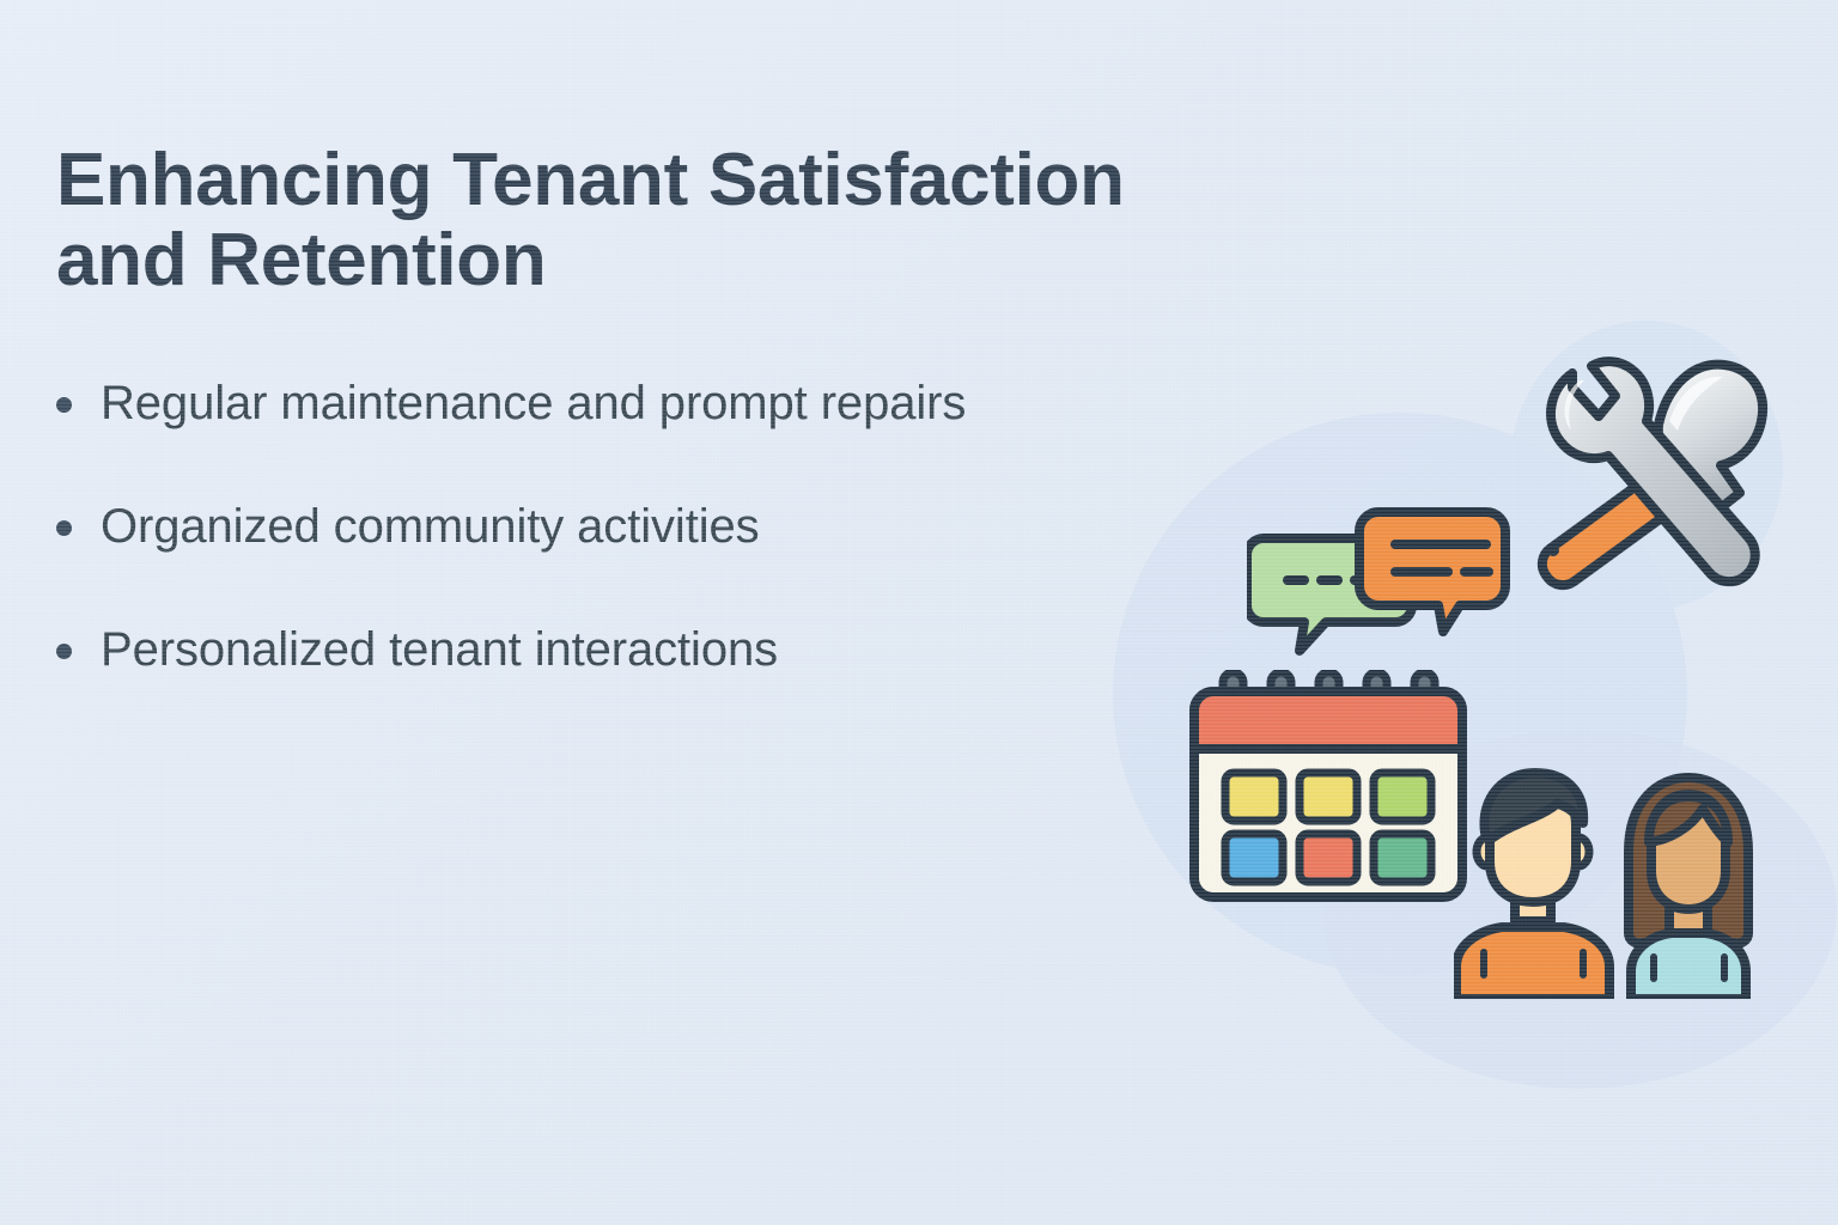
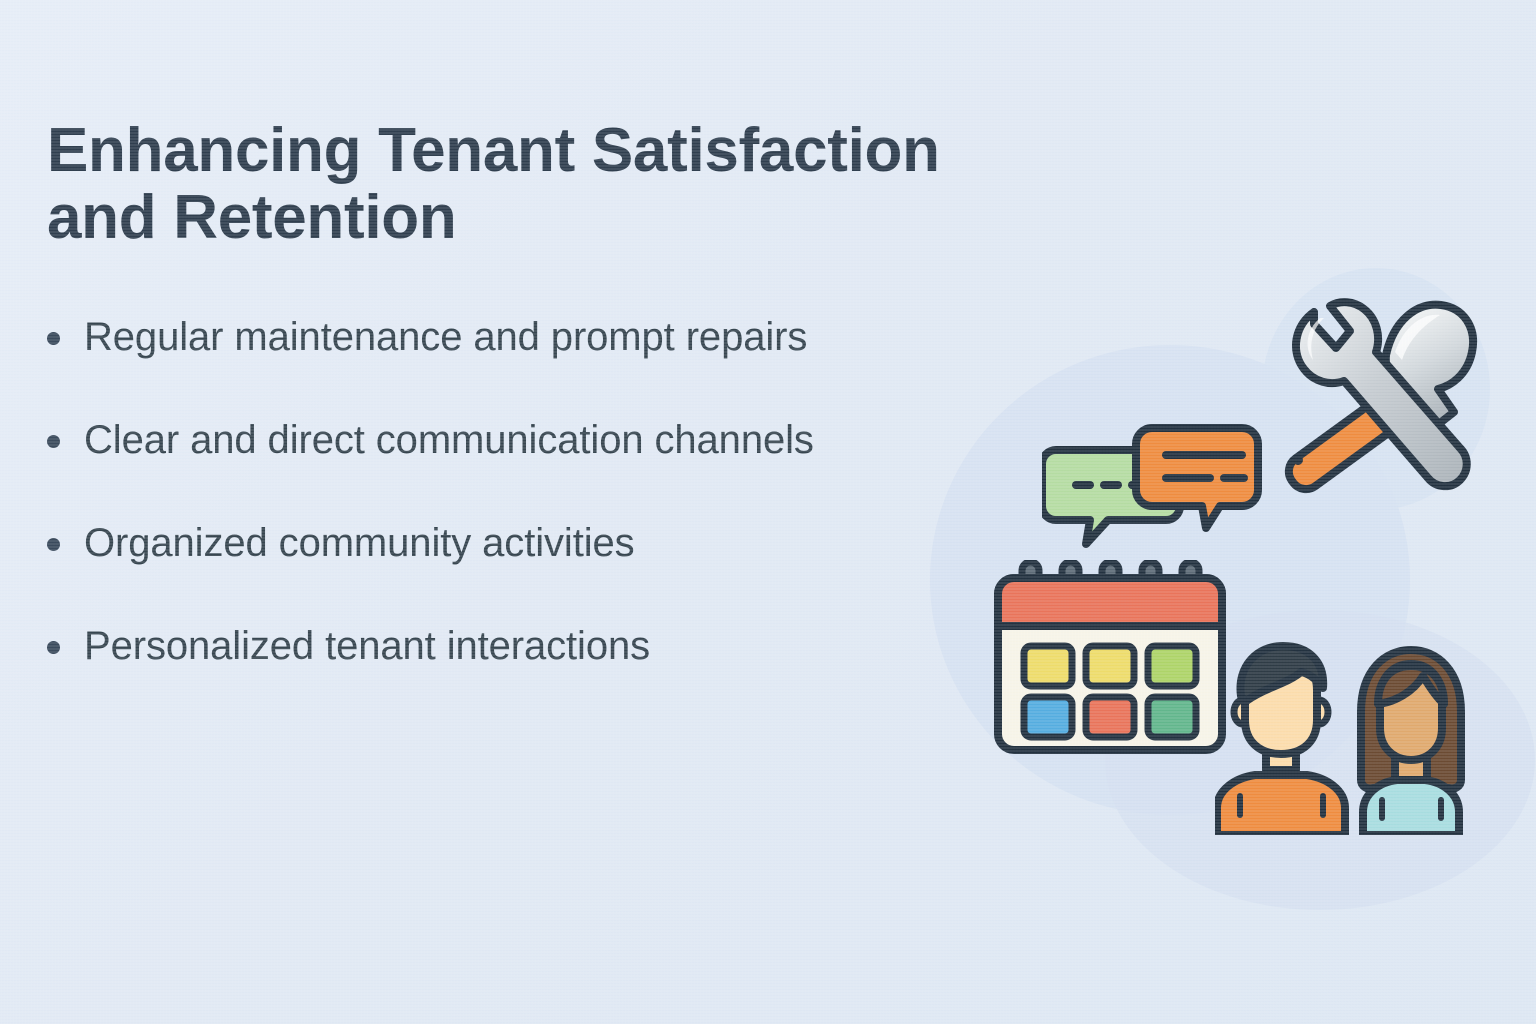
  Enhancing Tenant Satisfaction
  and Retention
  Regular maintenance and prompt repairs
+ Clear and direct communication channels
  Organized community activities
  Personalized tenant interactions
